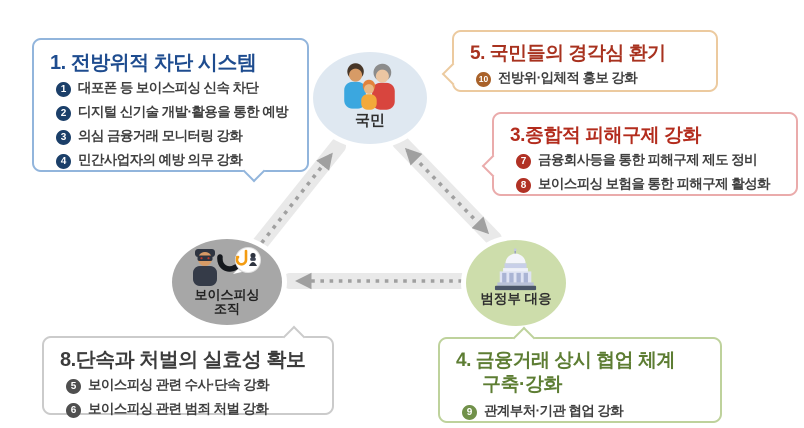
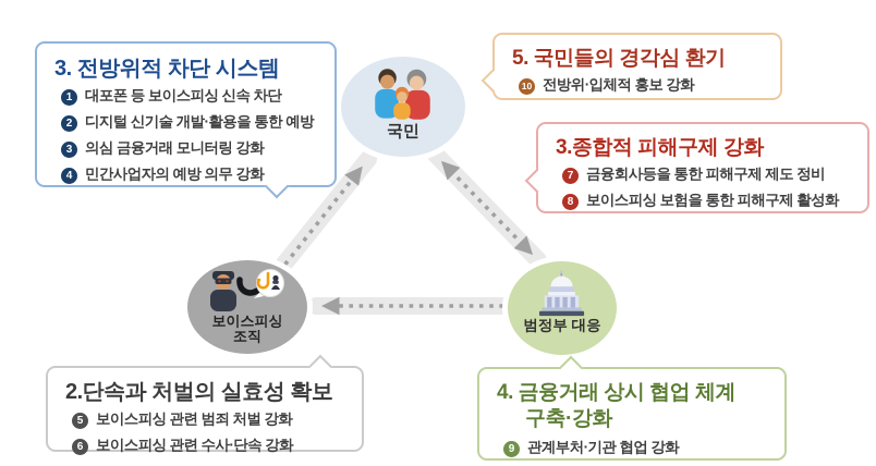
  국민
  보이스피싱
  조직
  범정부 대응
- 1. 전방위적 차단 시스템
+ 3. 전방위적 차단 시스템
  1
  대포폰 등 보이스피싱 신속 차단
  2
  디지털 신기술 개발·활용을 통한 예방
  3
  의심 금융거래 모니터링 강화
  4
  민간사업자의 예방 의무 강화
  5. 국민들의 경각심 환기
  10
  전방위·입체적 홍보 강화
  3.종합적 피해구제 강화
  7
  금융회사등을 통한 피해구제 제도 정비
  8
  보이스피싱 보험을 통한 피해구제 활성화
- 8.단속과 처벌의 실효성 확보
+ 2.단속과 처벌의 실효성 확보
  5
- 보이스피싱 관련 수사·단속 강화
+ 보이스피싱 관련 범죄 처벌 강화
  6
- 보이스피싱 관련 범죄 처벌 강화
+ 보이스피싱 관련 수사·단속 강화
  4. 금융거래 상시 협업 체계
  구축·강화
  9
  관계부처·기관 협업 강화
